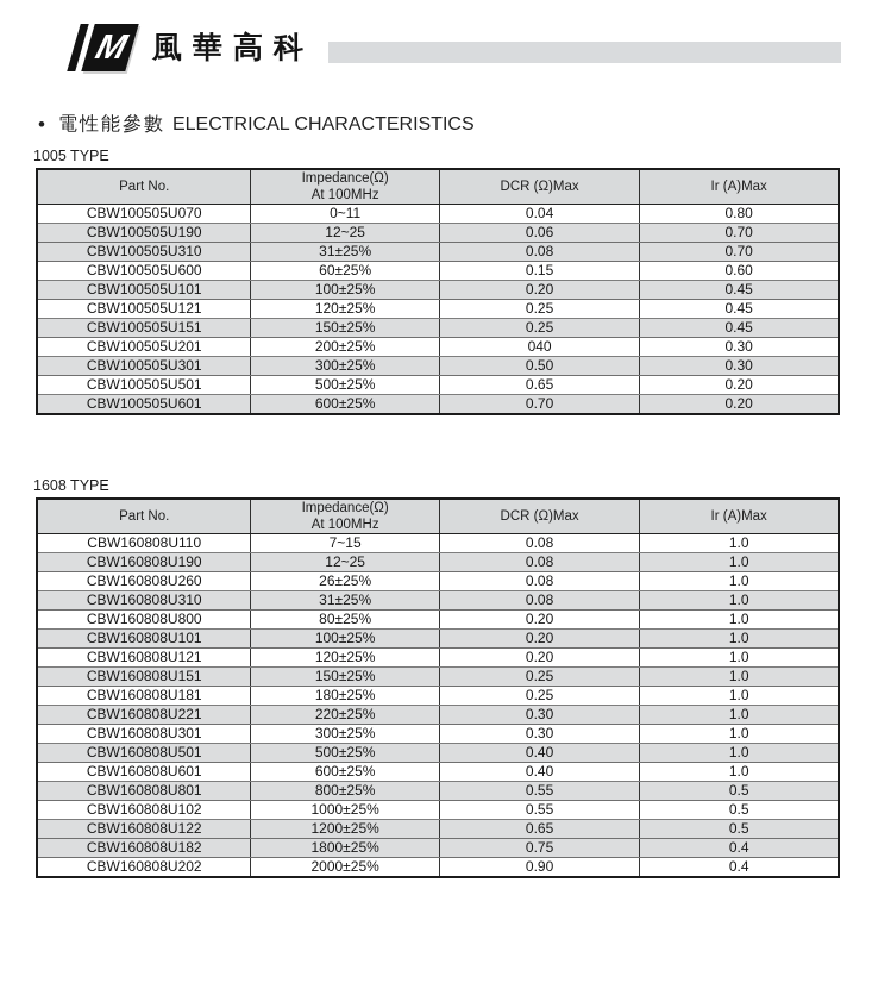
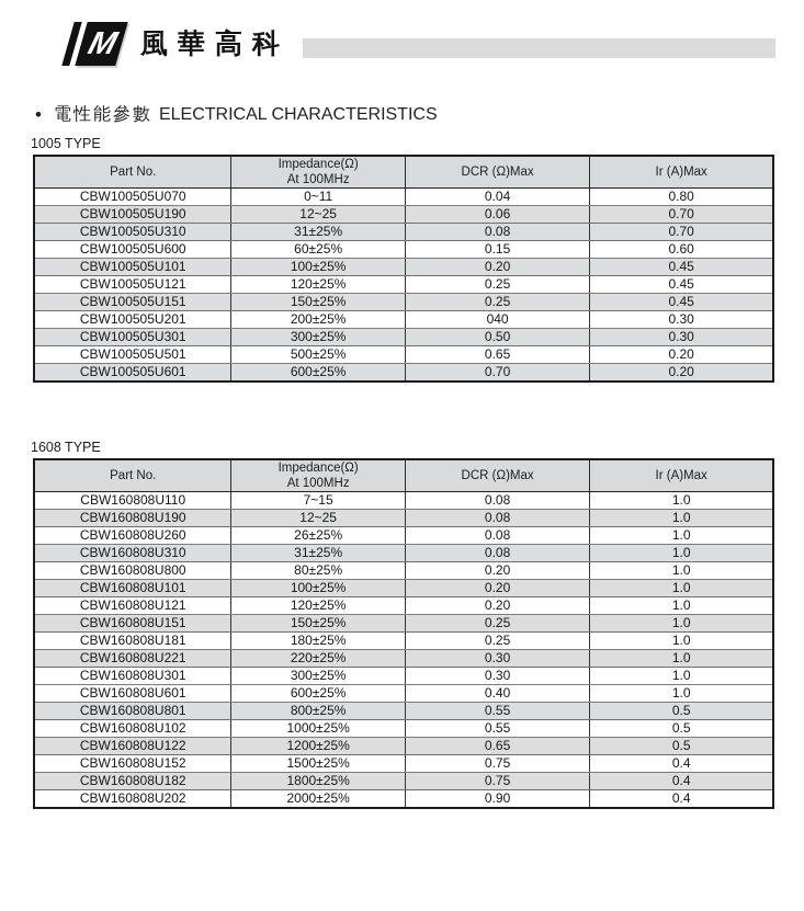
  風華高科
  •
  電性能參數
  ELECTRICAL CHARACTERISTICS
  1005 TYPE
  Part No.	Impedance(Ω) At 100MHz	DCR (Ω)Max	Ir (A)Max
  CBW100505U070	0~11	0.04	0.80
  CBW100505U190	12~25	0.06	0.70
  CBW100505U310	31±25%	0.08	0.70
  CBW100505U600	60±25%	0.15	0.60
  CBW100505U101	100±25%	0.20	0.45
  CBW100505U121	120±25%	0.25	0.45
  CBW100505U151	150±25%	0.25	0.45
  CBW100505U201	200±25%	040	0.30
  CBW100505U301	300±25%	0.50	0.30
  CBW100505U501	500±25%	0.65	0.20
  CBW100505U601	600±25%	0.70	0.20
  1608 TYPE
  Part No.	Impedance(Ω) At 100MHz	DCR (Ω)Max	Ir (A)Max
  CBW160808U110	7~15	0.08	1.0
  CBW160808U190	12~25	0.08	1.0
  CBW160808U260	26±25%	0.08	1.0
  CBW160808U310	31±25%	0.08	1.0
  CBW160808U800	80±25%	0.20	1.0
  CBW160808U101	100±25%	0.20	1.0
  CBW160808U121	120±25%	0.20	1.0
  CBW160808U151	150±25%	0.25	1.0
  CBW160808U181	180±25%	0.25	1.0
  CBW160808U221	220±25%	0.30	1.0
  CBW160808U301	300±25%	0.30	1.0
- CBW160808U501	500±25%	0.40	1.0
  CBW160808U601	600±25%	0.40	1.0
  CBW160808U801	800±25%	0.55	0.5
  CBW160808U102	1000±25%	0.55	0.5
  CBW160808U122	1200±25%	0.65	0.5
+ CBW160808U152	1500±25%	0.75	0.4
  CBW160808U182	1800±25%	0.75	0.4
  CBW160808U202	2000±25%	0.90	0.4
